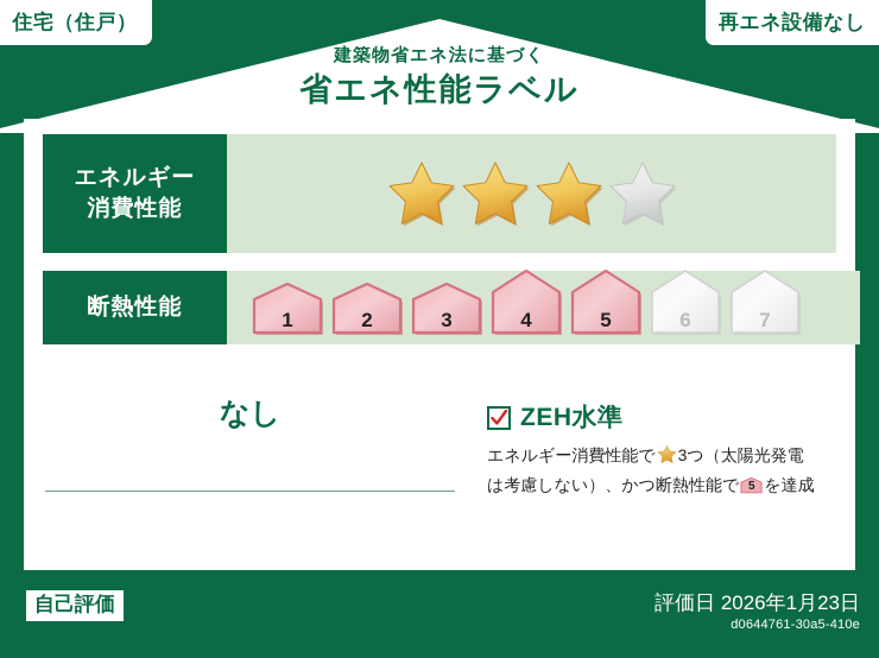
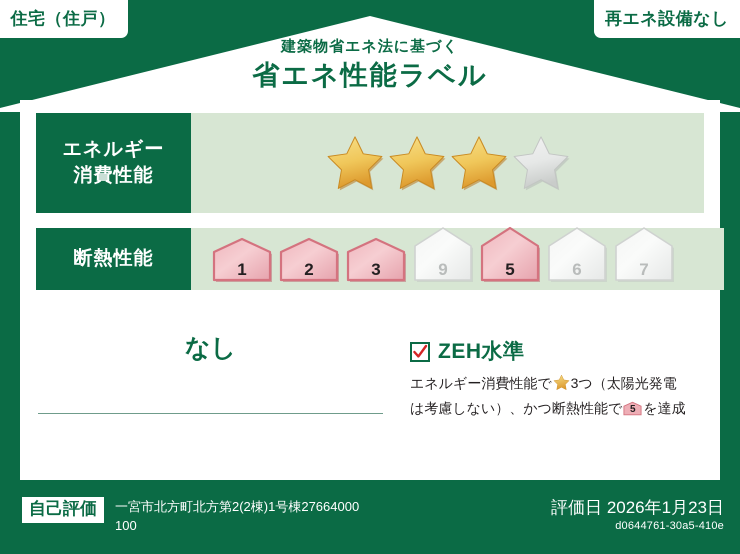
  建築物省エネ法に基づく
  省エネ性能ラベル
  住宅（住戸）
  再エネ設備なし
  エネルギー
  消費性能
  断熱性能
  1
  2
  3
- 4
+ 9
  5
  6
  7
  なし
  ZEH水準
  エネルギー消費性能で 3つ（太陽光発電
  は考慮しない）、かつ断熱性能で
  5
  を達成
  自己評価
+ 一宮市北方町北方第2(2棟)1号棟27664000
+ 100
  評価日 2026年1月23日
  d0644761-30a5-410e
